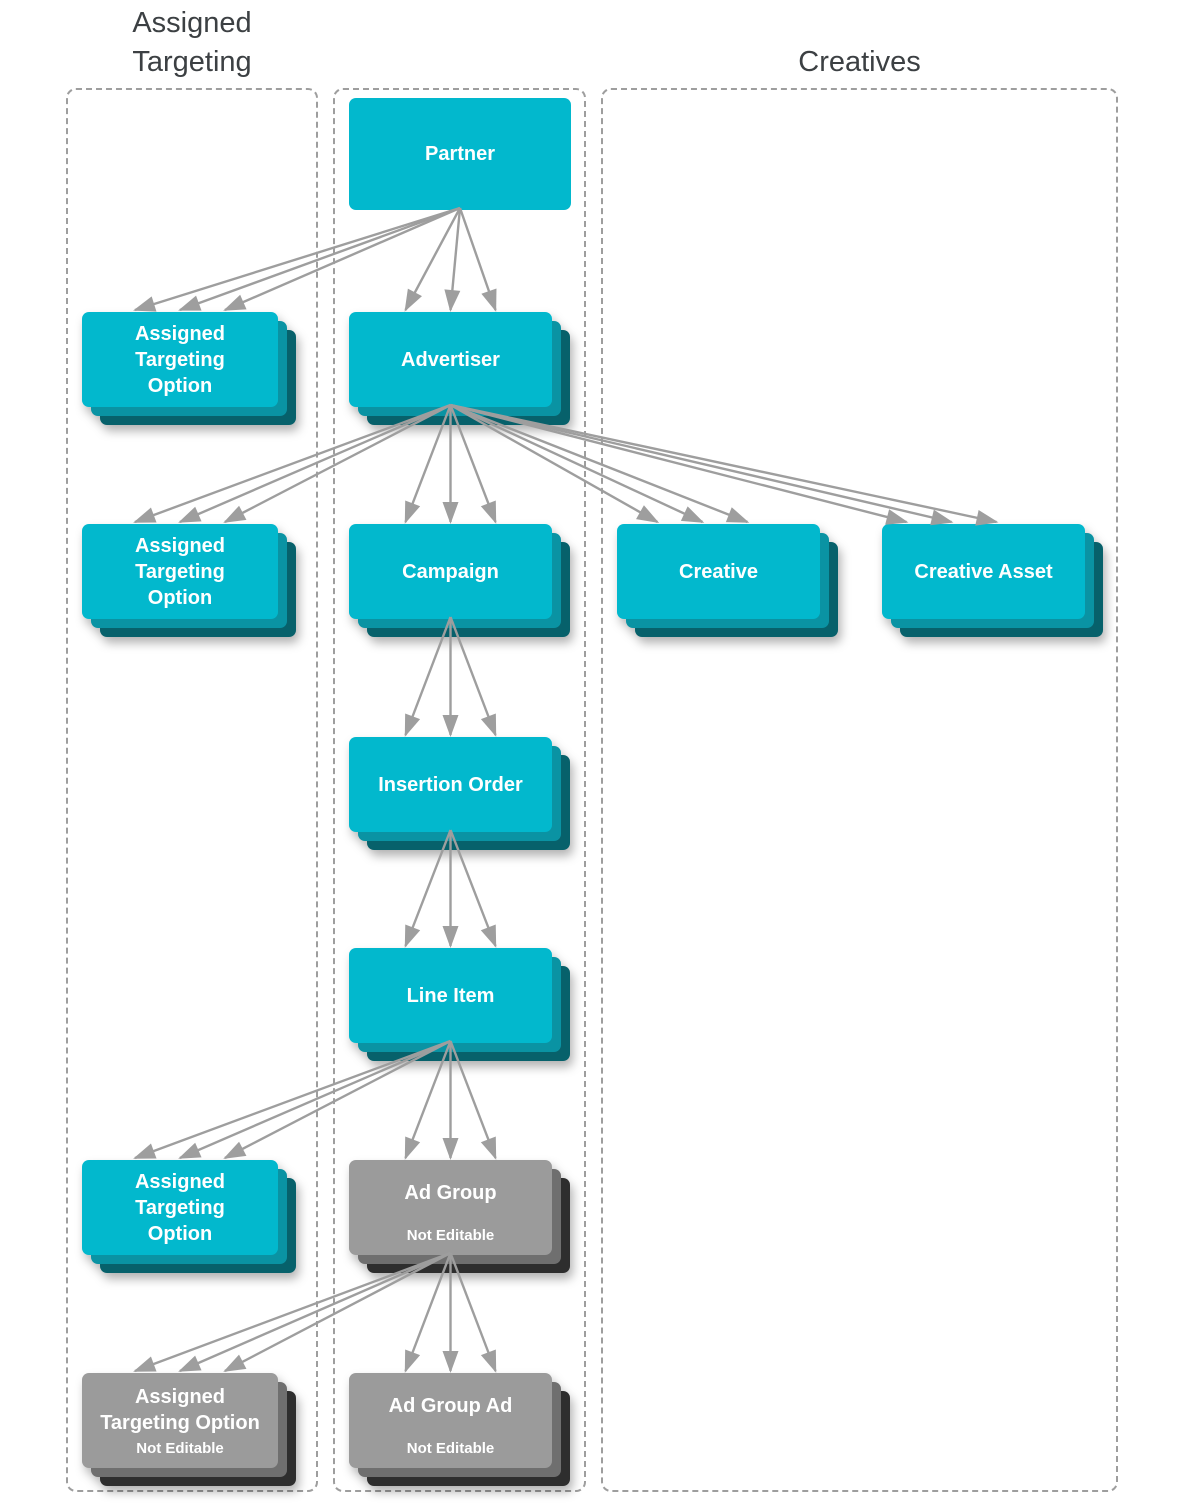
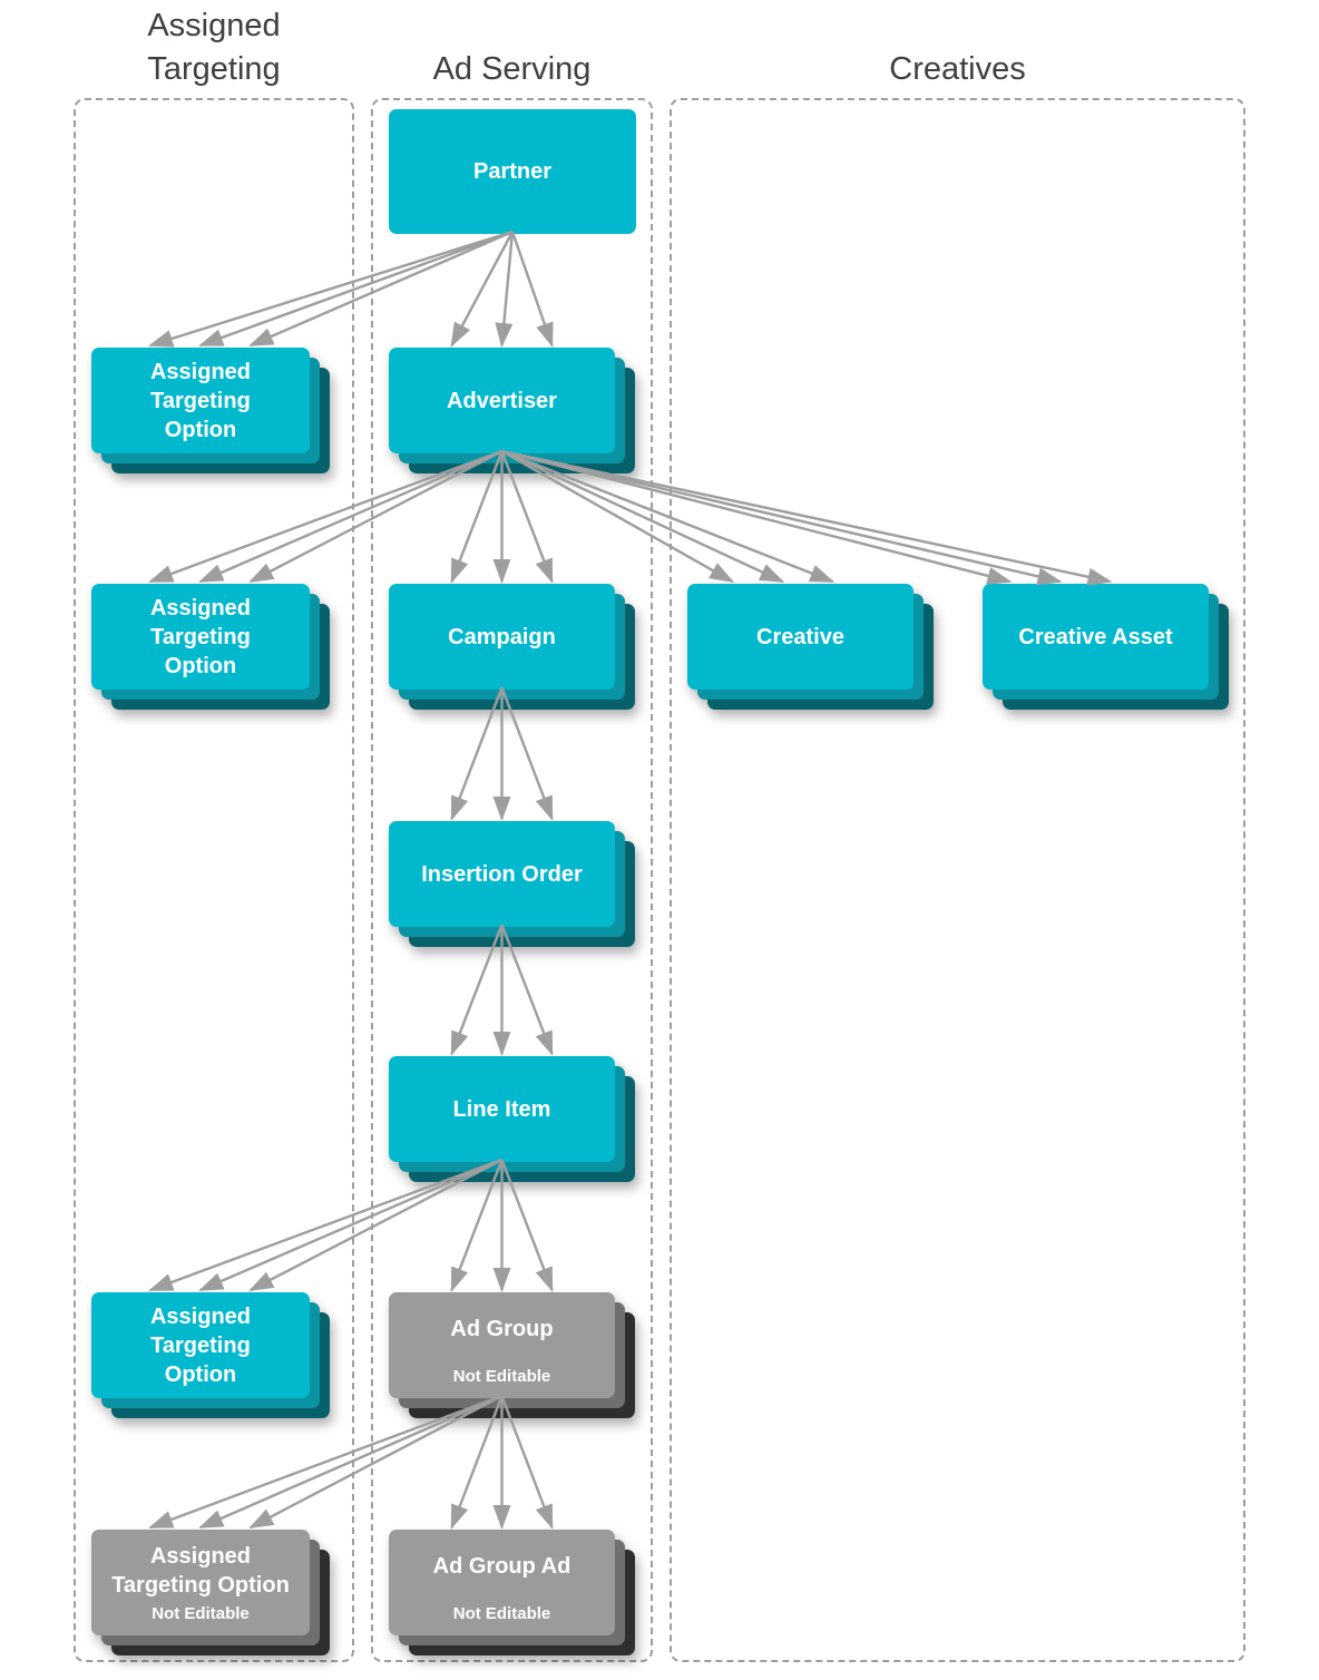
  Assigned
  Targeting
+ Ad Serving
  Creatives
  Partner
  Assigned
  Targeting
  Option
  Advertiser
  Assigned
  Targeting
  Option
  Campaign
  Creative
  Creative Asset
  Insertion Order
  Line Item
  Assigned
  Targeting
  Option
  Ad Group
  Not Editable
  Assigned
  Targeting Option
  Not Editable
  Ad Group Ad
  Not Editable
